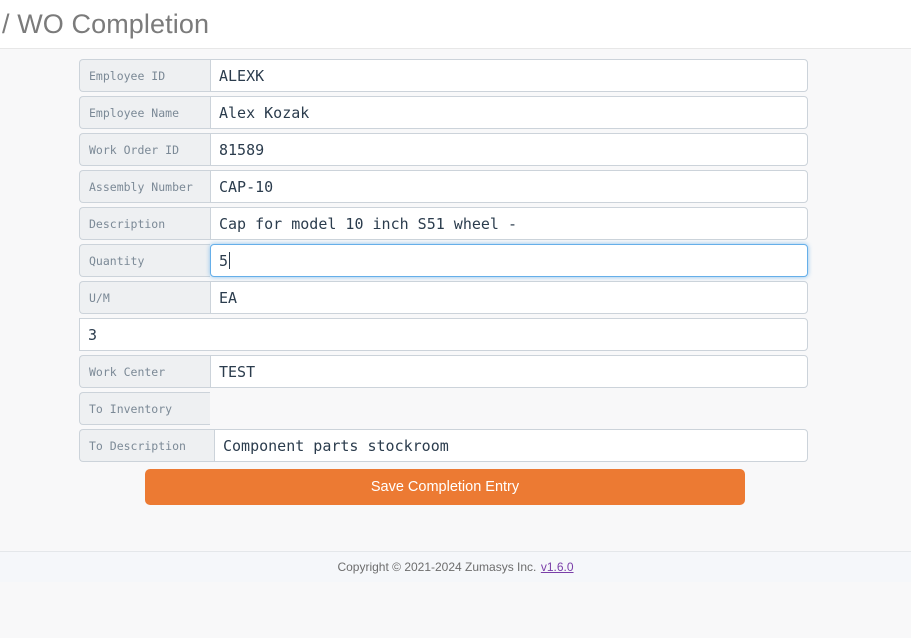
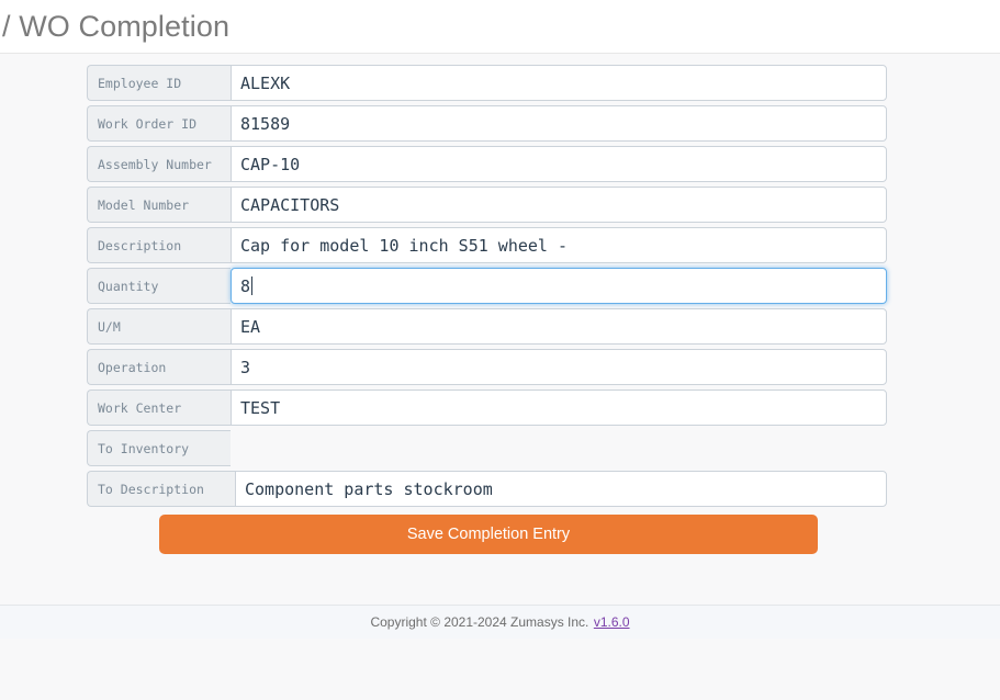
  / WO Completion
  Employee ID
  ALEXK
- Employee Name
- Alex Kozak
  Work Order ID
  81589
  Assembly Number
  CAP-10
+ Model Number
+ CAPACITORS
  Description
  Cap for model 10 inch S51 wheel -
  Quantity
- 5
+ 8
  U/M
  EA
+ Operation
  3
  Work Center
  TEST
  To Inventory
  To Description
  Component parts stockroom
  Save Completion Entry
  Copyright © 2021-2024 Zumasys Inc.
  v1.6.0
